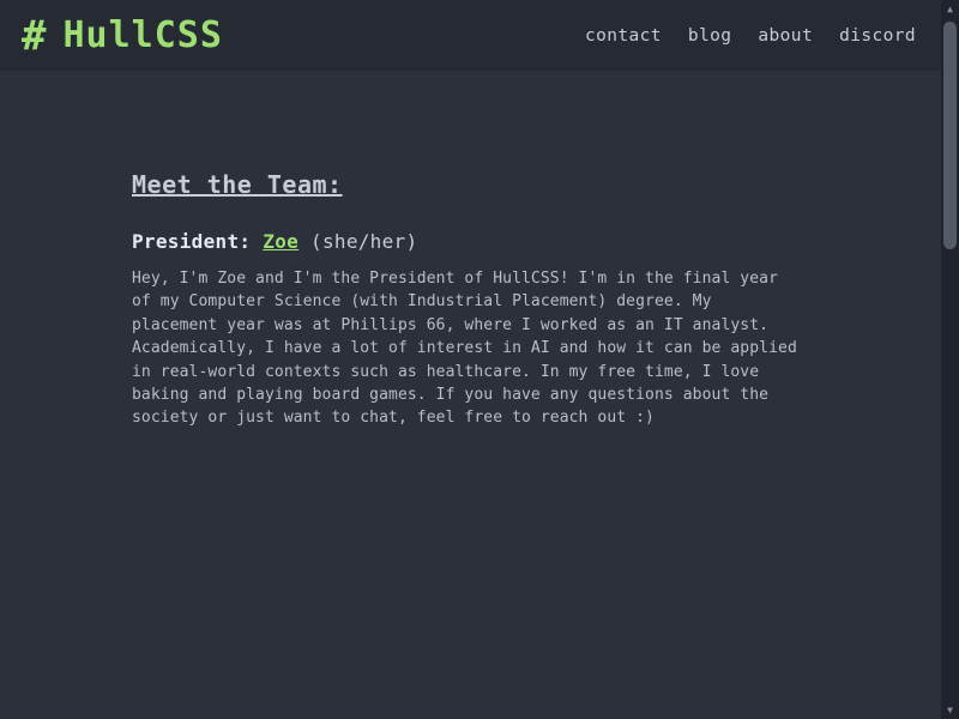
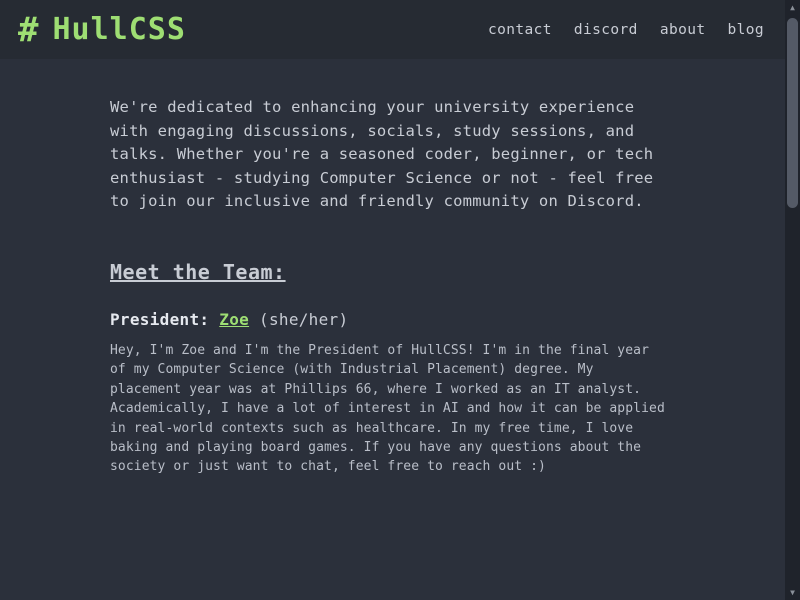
  #
  HullCSS
  contact
- blog
+ discord
  about
- discord
+ blog
+ We're dedicated to enhancing your university experience with engaging discussions, socials, study sessions, and talks. Whether you're a seasoned coder, beginner, or tech enthusiast - studying Computer Science or not - feel free to join our inclusive and friendly community on Discord.
  Meet the Team:
  President: Zoe (she/her)
  Hey, I'm Zoe and I'm the President of HullCSS! I'm in the final year of my Computer Science (with Industrial Placement) degree. My placement year was at Phillips 66, where I worked as an IT analyst. Academically, I have a lot of interest in AI and how it can be applied in real-world contexts such as healthcare. In my free time, I love baking and playing board games. If you have any questions about the society or just want to chat, feel free to reach out :)
  ▲
  ▼
